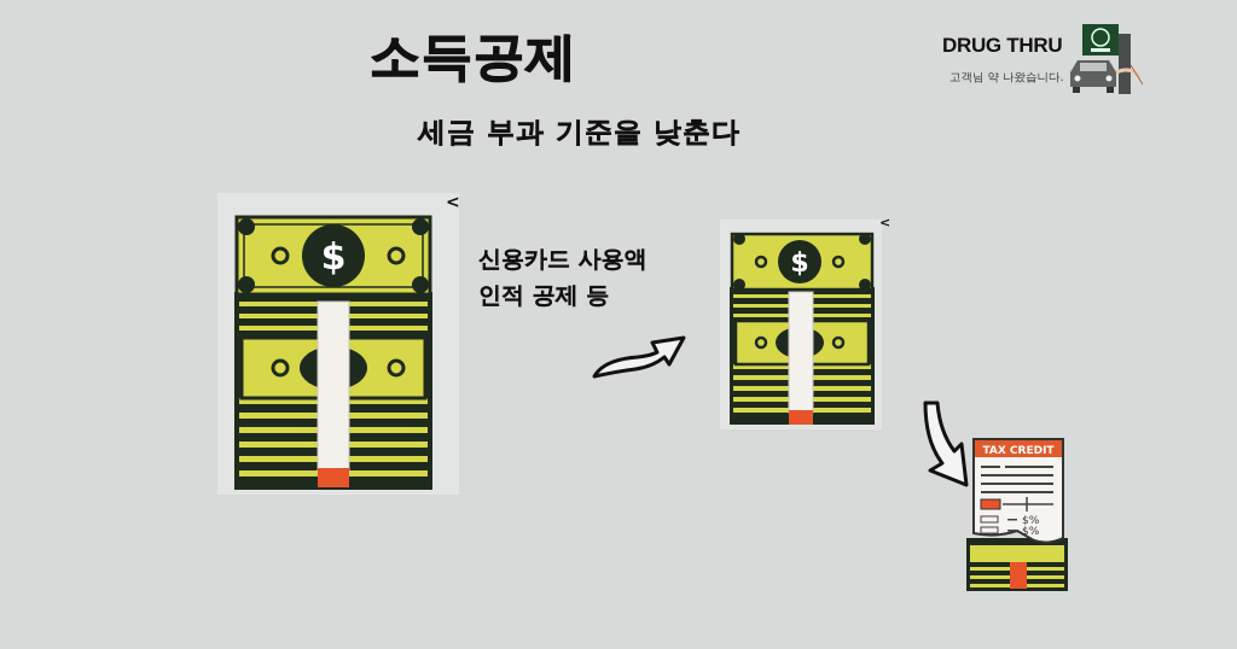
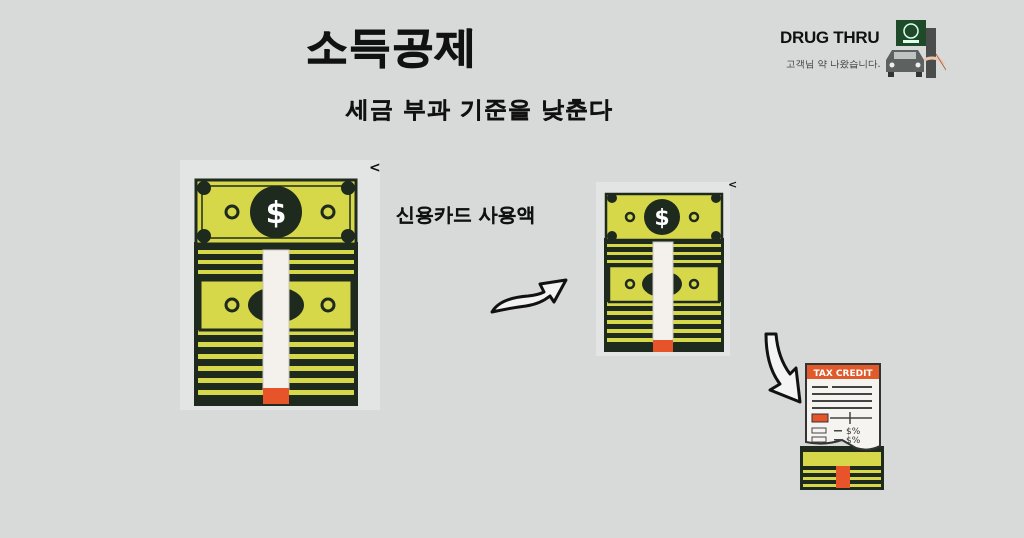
  소득공제
  세금 부과 기준을 낮춘다
  DRUG THRU
  고객님 약 나왔습니다.
  $
  <
  신용카드 사용액
- 인적 공제 등
  $
  <
  TAX CREDIT
  $%
  $%
